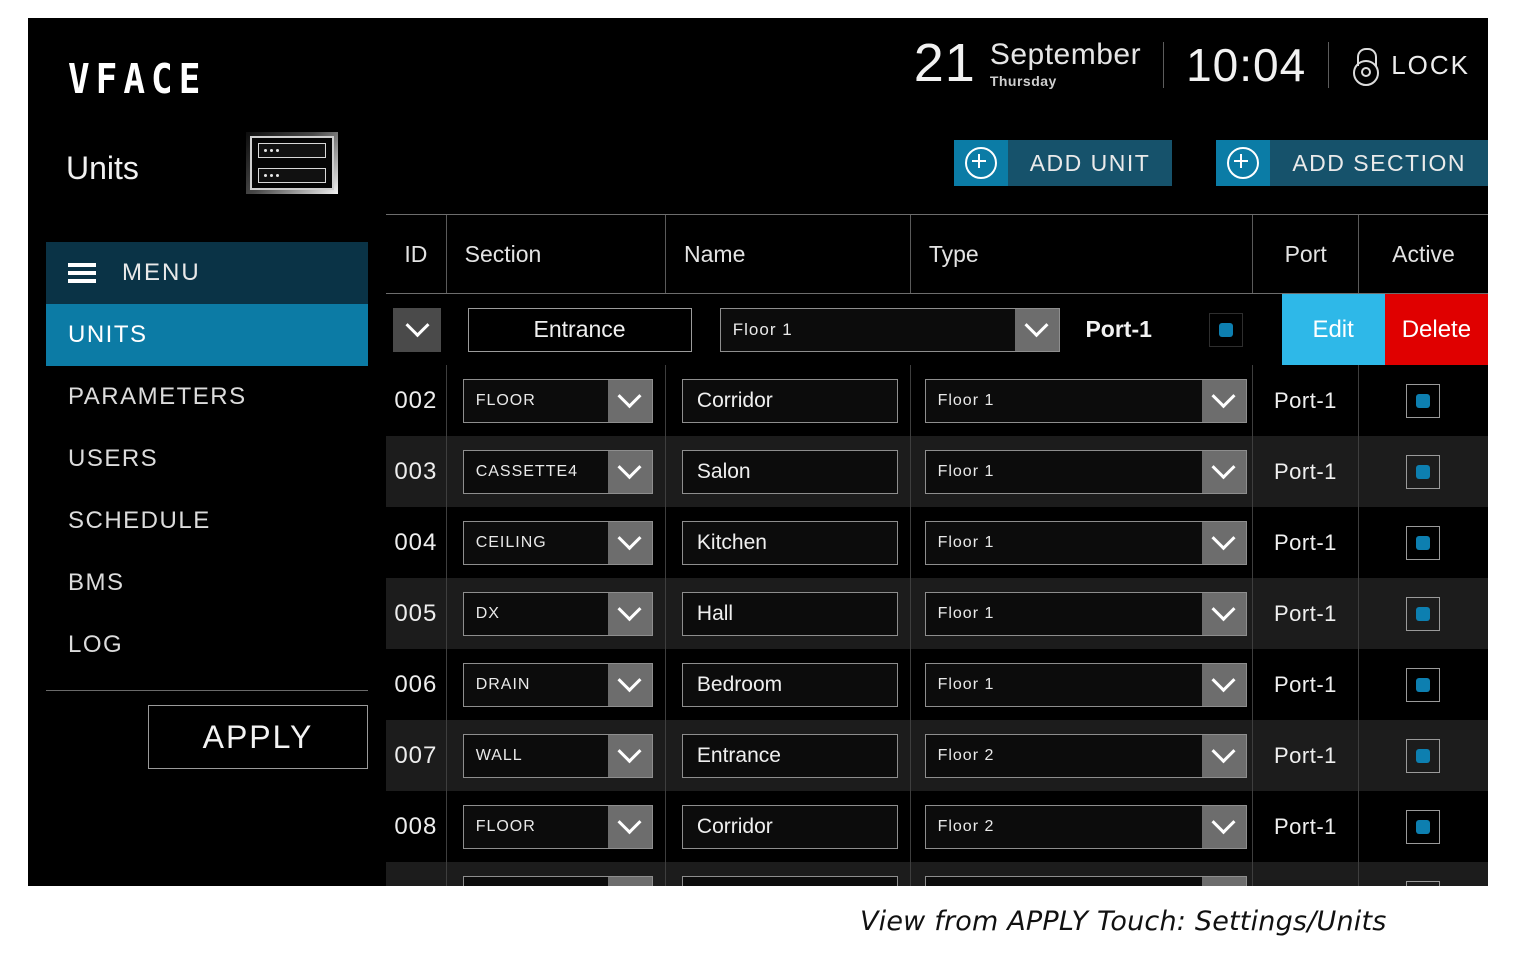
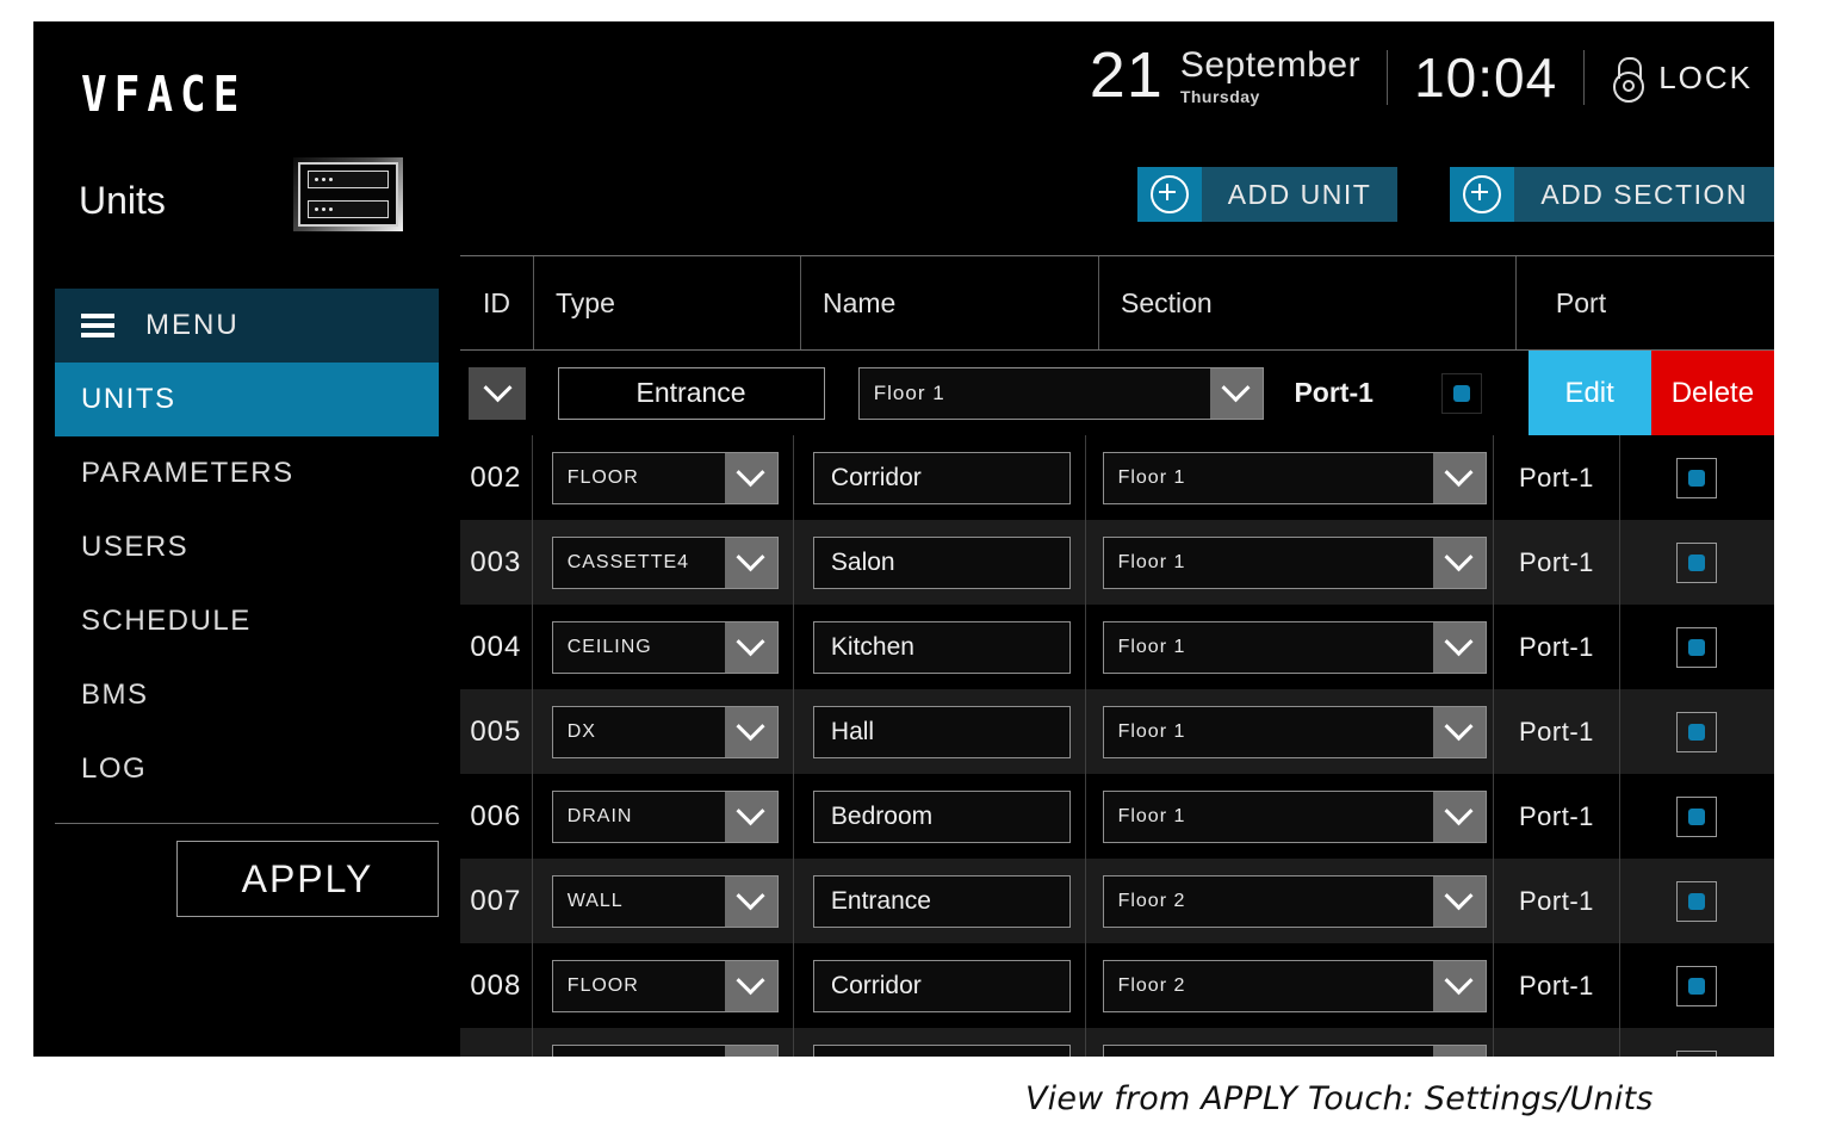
  VFACE
  21
  September
  Thursday
  10:04
  LOCK
  ADD UNIT
  ADD SECTION
  Units
  MENU
  UNITS
  PARAMETERS
  USERS
  SCHEDULE
  BMS
  LOG
  APPLY
  ID
- Section
+ Type
  Name
- Type
+ Section
  Port
- Active
  Entrance
  Floor 1
  Port-1
  Edit
  Delete
  002
  FLOOR
  Corridor
  Floor 1
  Port-1
  003
  CASSETTE4
  Salon
  Floor 1
  Port-1
  004
  CEILING
  Kitchen
  Floor 1
  Port-1
  005
  DX
  Hall
  Floor 1
  Port-1
  006
  DRAIN
  Bedroom
  Floor 1
  Port-1
  007
  WALL
  Entrance
  Floor 2
  Port-1
  008
  FLOOR
  Corridor
  Floor 2
  Port-1
  View from APPLY Touch: Settings/Units
